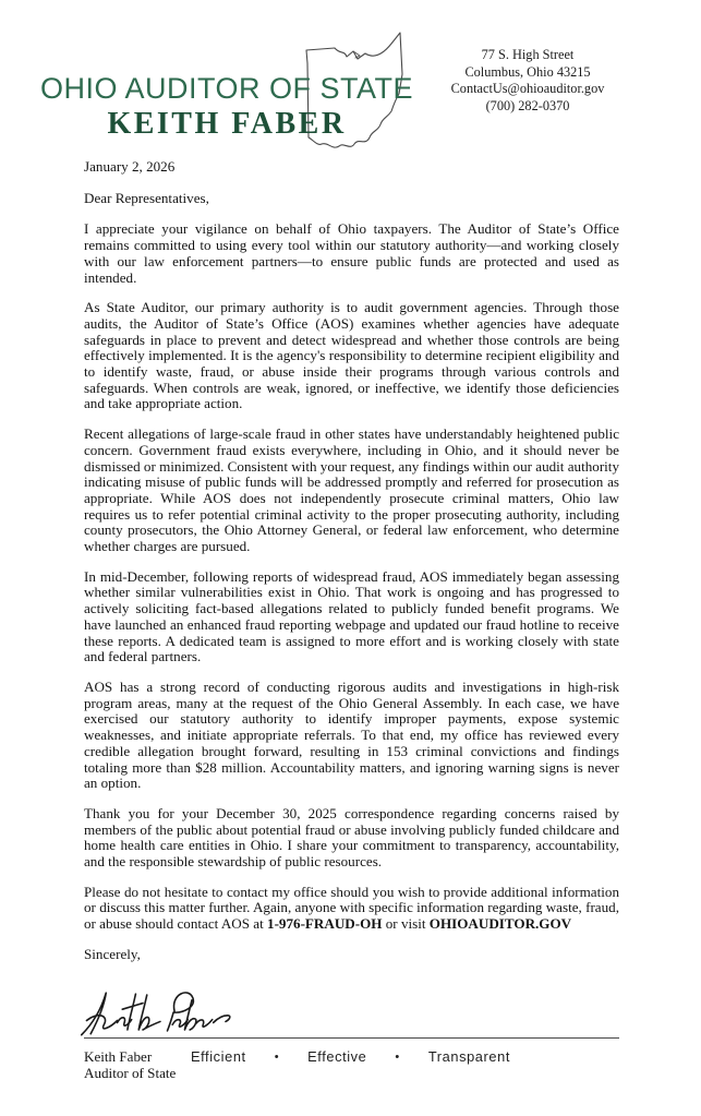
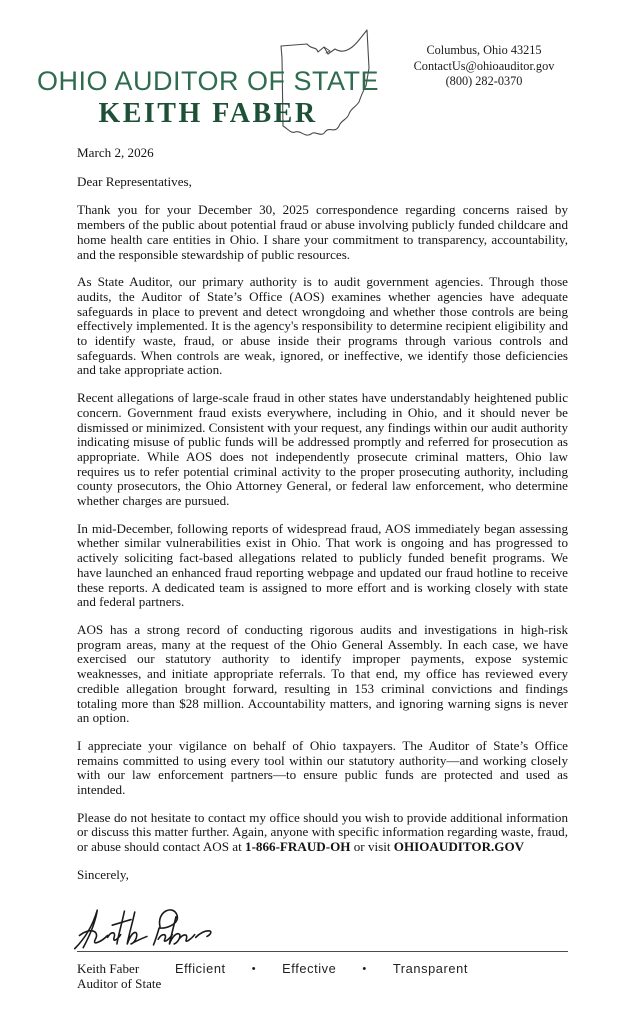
  OHIO AUDITOR OF STATE
  KEITH FABER
- 77 S. High Street
  Columbus, Ohio 43215
  ContactUs@ohioauditor.gov
- (700) 282-0370
+ (800) 282-0370
- January 2, 2026
+ March 2, 2026
  Dear Representatives,
- I appreciate your vigilance on behalf of Ohio taxpayers. The Auditor of State’s Office remains committed to using every tool within our statutory authority—and working closely with our law enforcement partners—to ensure public funds are protected and used as intended.
+ Thank you for your December 30, 2025 correspondence regarding concerns raised by members of the public about potential fraud or abuse involving publicly funded childcare and home health care entities in Ohio. I share your commitment to transparency, accountability, and the responsible stewardship of public resources.
- As State Auditor, our primary authority is to audit government agencies. Through those audits, the Auditor of State’s Office (AOS) examines whether agencies have adequate safeguards in place to prevent and detect widespread and whether those controls are being effectively implemented. It is the agency's responsibility to determine recipient eligibility and to identify waste, fraud, or abuse inside their programs through various controls and safeguards. When controls are weak, ignored, or ineffective, we identify those deficiencies and take appropriate action.
+ As State Auditor, our primary authority is to audit government agencies. Through those audits, the Auditor of State’s Office (AOS) examines whether agencies have adequate safeguards in place to prevent and detect wrongdoing and whether those controls are being effectively implemented. It is the agency's responsibility to determine recipient eligibility and to identify waste, fraud, or abuse inside their programs through various controls and safeguards. When controls are weak, ignored, or ineffective, we identify those deficiencies and take appropriate action.
  Recent allegations of large-scale fraud in other states have understandably heightened public concern. Government fraud exists everywhere, including in Ohio, and it should never be dismissed or minimized. Consistent with your request, any findings within our audit authority indicating misuse of public funds will be addressed promptly and referred for prosecution as appropriate. While AOS does not independently prosecute criminal matters, Ohio law requires us to refer potential criminal activity to the proper prosecuting authority, including county prosecutors, the Ohio Attorney General, or federal law enforcement, who determine whether charges are pursued.
  In mid-December, following reports of widespread fraud, AOS immediately began assessing whether similar vulnerabilities exist in Ohio. That work is ongoing and has progressed to actively soliciting fact-based allegations related to publicly funded benefit programs. We have launched an enhanced fraud reporting webpage and updated our fraud hotline to receive these reports. A dedicated team is assigned to more effort and is working closely with state and federal partners.
  AOS has a strong record of conducting rigorous audits and investigations in high-risk program areas, many at the request of the Ohio General Assembly. In each case, we have exercised our statutory authority to identify improper payments, expose systemic weaknesses, and initiate appropriate referrals. To that end, my office has reviewed every credible allegation brought forward, resulting in 153 criminal convictions and findings totaling more than $28 million. Accountability matters, and ignoring warning signs is never an option.
- Thank you for your December 30, 2025 correspondence regarding concerns raised by members of the public about potential fraud or abuse involving publicly funded childcare and home health care entities in Ohio. I share your commitment to transparency, accountability, and the responsible stewardship of public resources.
+ I appreciate your vigilance on behalf of Ohio taxpayers. The Auditor of State’s Office remains committed to using every tool within our statutory authority—and working closely with our law enforcement partners—to ensure public funds are protected and used as intended.
- Please do not hesitate to contact my office should you wish to provide additional information or discuss this matter further. Again, anyone with specific information regarding waste, fraud, or abuse should contact AOS at 1-976-FRAUD-OH or visit OHIOAUDITOR.GOV
+ Please do not hesitate to contact my office should you wish to provide additional information or discuss this matter further. Again, anyone with specific information regarding waste, fraud, or abuse should contact AOS at 1-866-FRAUD-OH or visit OHIOAUDITOR.GOV
  Sincerely,
  Keith Faber
  Auditor of State
  Efficient
  •
  Effective
  •
  Transparent
